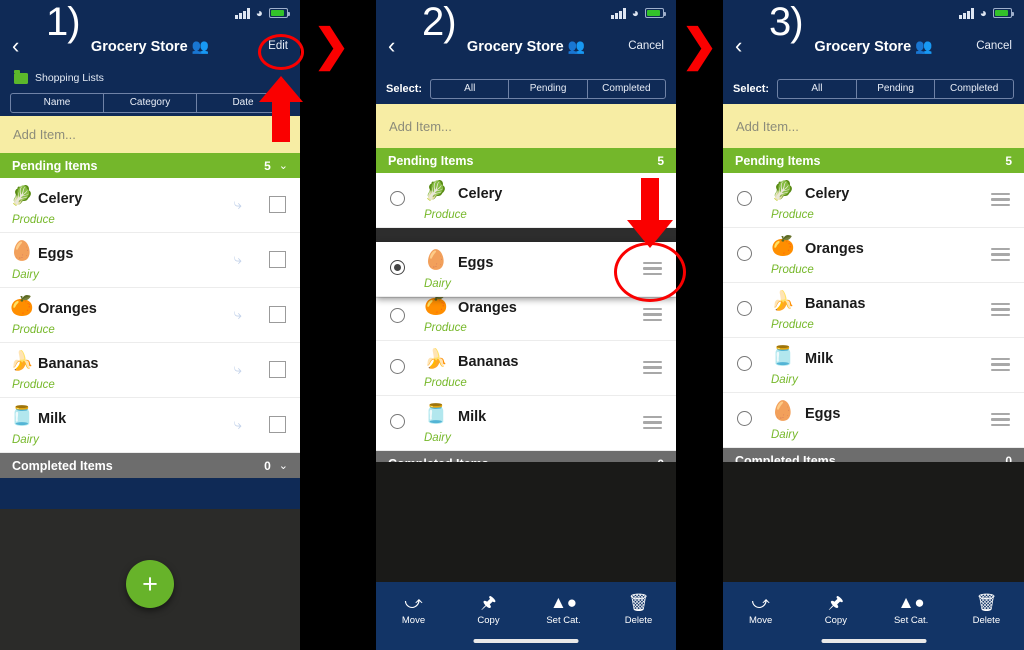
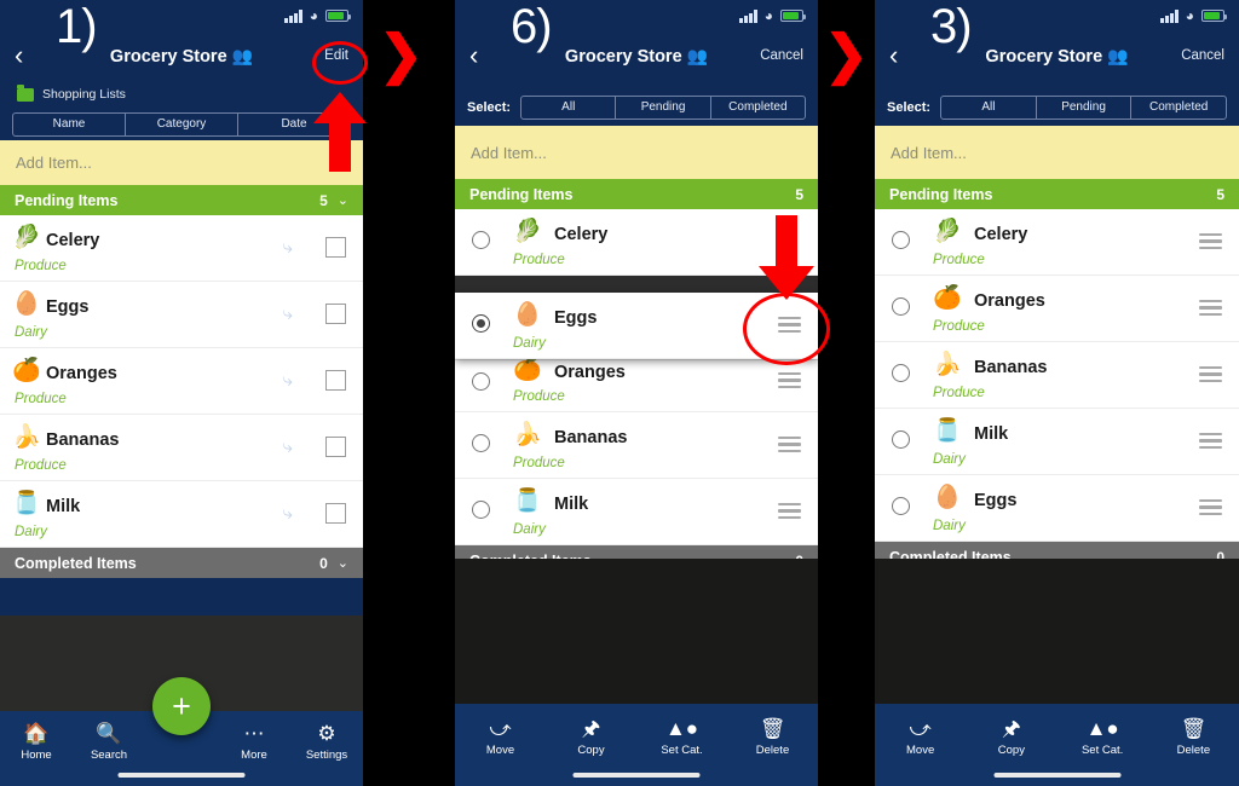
  ◕
  ‹
  Grocery Store 👥
  Edit
  1)
  Shopping Lists
  Name
  Category
  Date
  Add Item...
  Pending Items
  5
  ⌄
  🥬
  Celery
  Produce
  ⤷
  🥚
  Eggs
  Dairy
  ⤷
  🍊
  Oranges
  Produce
  ⤷
  🍌
  Bananas
  Produce
  ⤷
  🫙
  Milk
  Dairy
  ⤷
  Completed Items
  0
  ⌄
  +
+ 🏠
+ Home
+ 🔍
+ Search
+ ⋯
+ More
+ ⚙
+ Settings
  ◕
  ‹
  Grocery Store 👥
  Cancel
- 2)
+ 6)
  Select:
  All
  Pending
  Completed
  Add Item...
  Pending Items
  5
  🥬
  Celery
  Produce
  🥚
  Eggs
  Dairy
  🍊
  Oranges
  Produce
  🍌
  Bananas
  Produce
  🫙
  Milk
  Dairy
  ⤻
  Move
  🖈
  Copy
  ▲●
  Set Cat.
  🗑
  Delete
  ◕
  ‹
  Grocery Store 👥
  Cancel
  3)
  Select:
  All
  Pending
  Completed
  Add Item...
  Pending Items
  5
  🥬
  Celery
  Produce
  🍊
  Oranges
  Produce
  🍌
  Bananas
  Produce
  🫙
  Milk
  Dairy
  🥚
  Eggs
  Dairy
  Completed Items
  0
  ⤻
  Move
  🖈
  Copy
  ▲●
  Set Cat.
  🗑
  Delete
  ❯
  ❯
